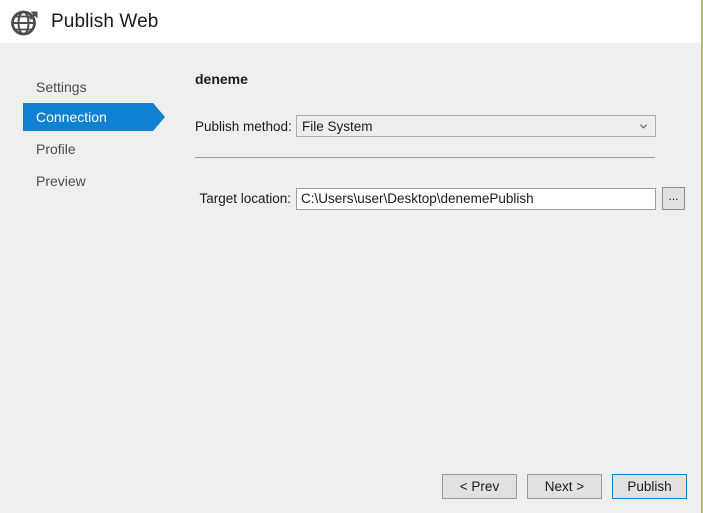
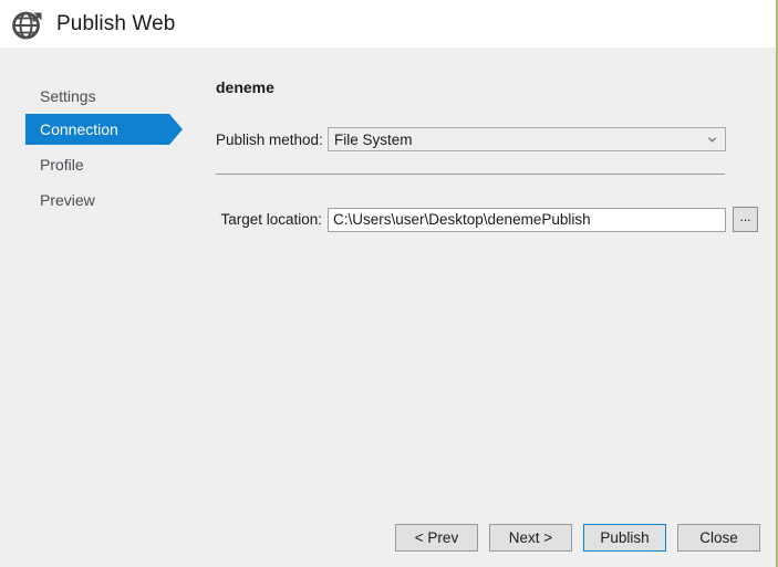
  Publish Web
  Settings
  Connection
  Profile
  Preview
  deneme
  Publish method:
  File System
  Target location:
  C:\Users\user\Desktop\denemePublish
  ...
  < Prev
  Next >
  Publish
+ Close
